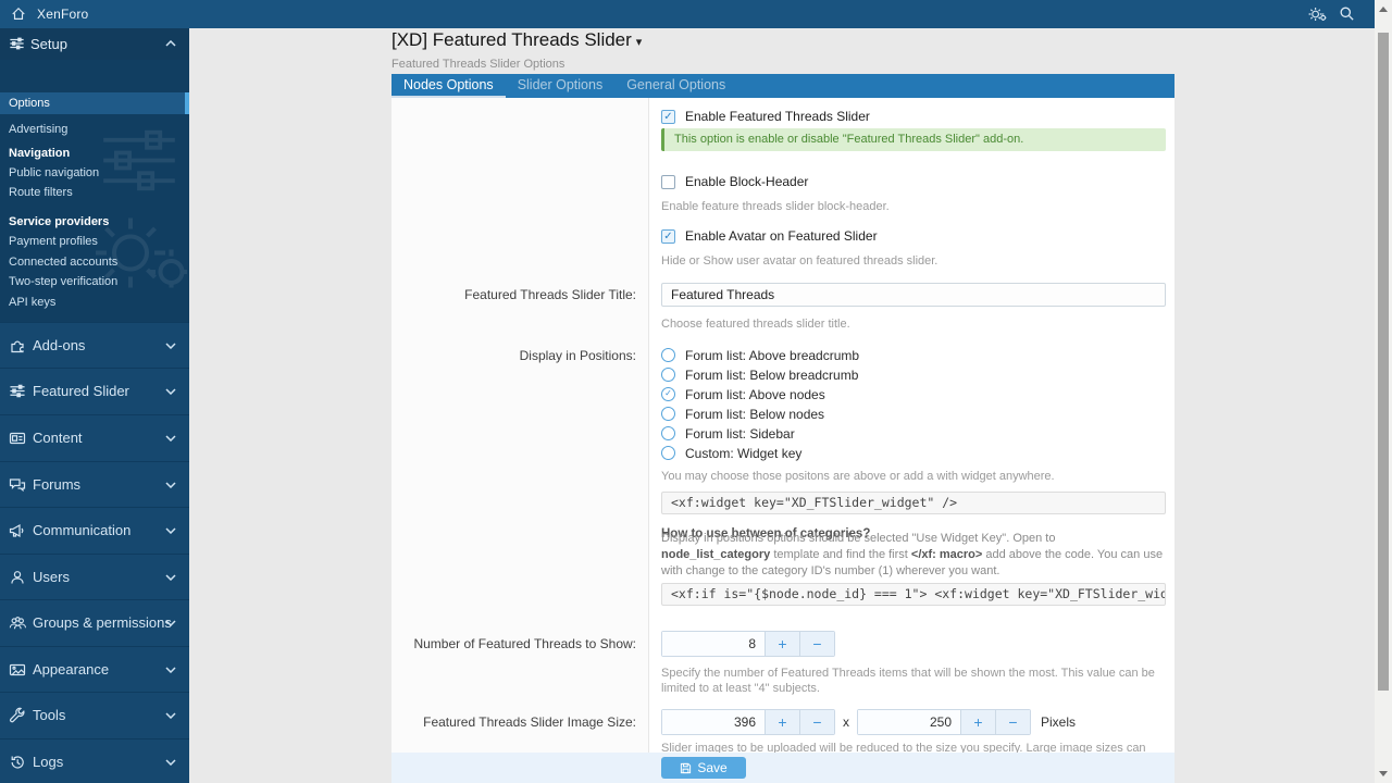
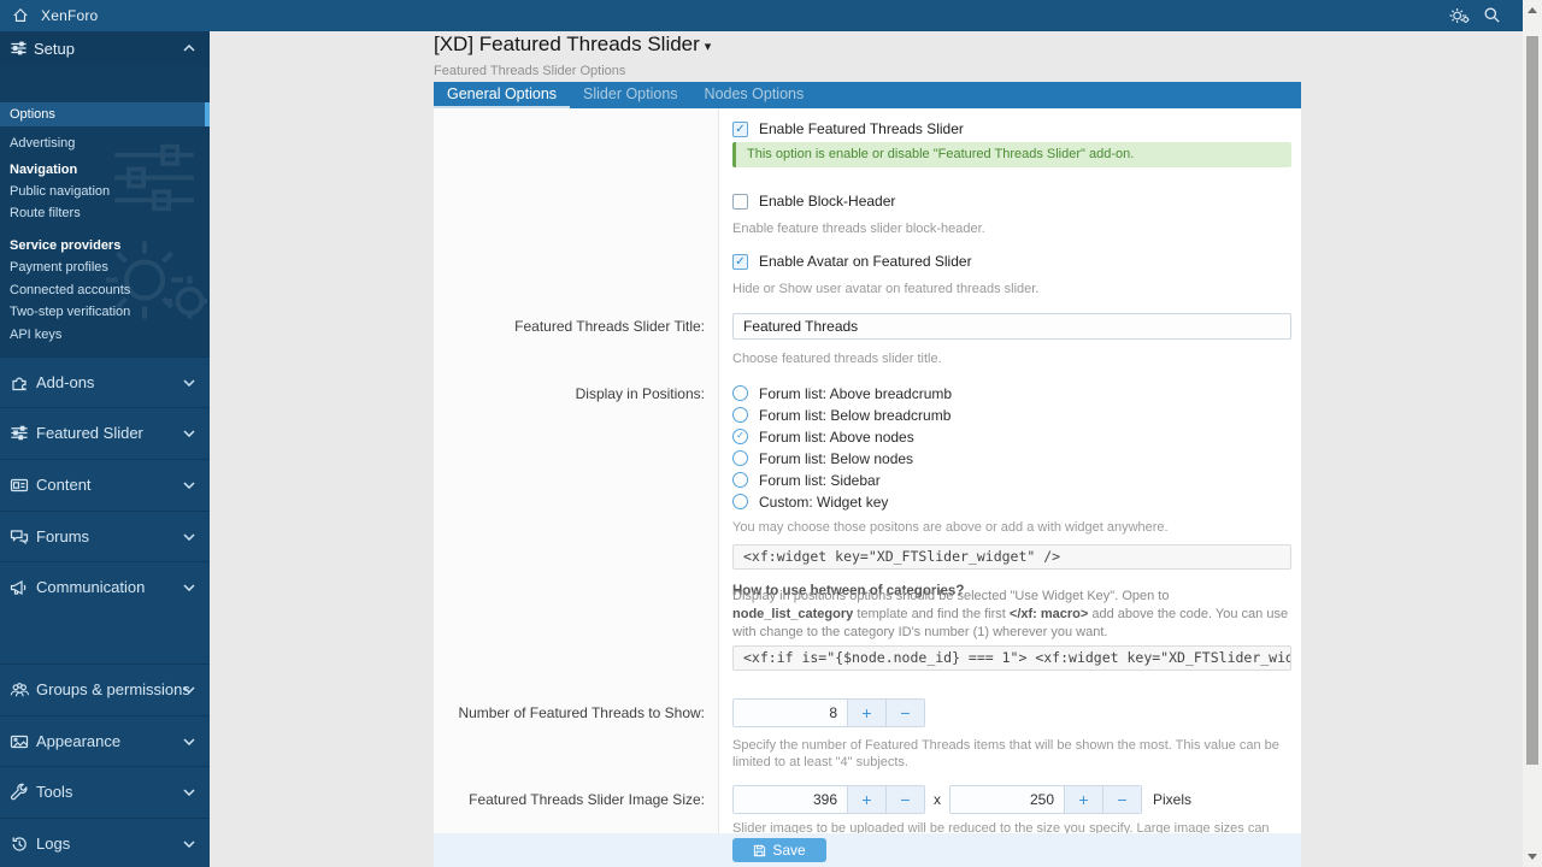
  XenForo
  Setup
  Options
  Advertising
  Navigation
  Public navigation
  Route filters
  Service providers
  Payment profiles
  Connected accounts
  Two-step verification
  API keys
  Add-ons
  Featured Slider
  Content
  Forums
  Communication
- Users
  Groups & permission
  Appearance
  Tools
  Logs
  [XD] Featured Threads Slider ▾
  Featured Threads Slider Options
- Nodes Options
+ General Options
  Slider Options
- General Options
+ Nodes Options
  ✓
  Enable Featured Threads Slider
  This option is enable or disable "Featured Threads Slider" add-on.
  Enable Block-Header
  Enable feature threads slider block-header.
  ✓
  Enable Avatar on Featured Slider
  Hide or Show user avatar on featured threads slider.
  Featured Threads Slider Title:
  Featured Threads
  Choose featured threads slider title.
  Display in Positions:
  Forum list: Above breadcrumb
  Forum list: Below breadcrumb
  ✓
  Forum list: Above nodes
  Forum list: Below nodes
  Forum list: Sidebar
  Custom: Widget key
  You may choose those positons are above or add a with widget anywhere.
  <xf:widget key="XD_FTSlider_widget" />
  How to use between of categories?
  Display in positions options should be selected "Use Widget Key". Open to node_list_category template and find the first </xf: macro> add above the code. You can use with change to the category ID's number (1) wherever you want.
  <xf:if is="{$node.node_id} === 1"> <xf:widget key="XD_FTSlider_wid
  Number of Featured Threads to Show:
  8
  +
  −
  Specify the number of Featured Threads items that will be shown the most. This value can be limited to at least "4" subjects.
  Featured Threads Slider Image Size:
  396
  +
  −
  x
  250
  +
  −
  Pixels
  Slider images to be uploaded will be reduced to the size you specify. Large image sizes can
  Save
